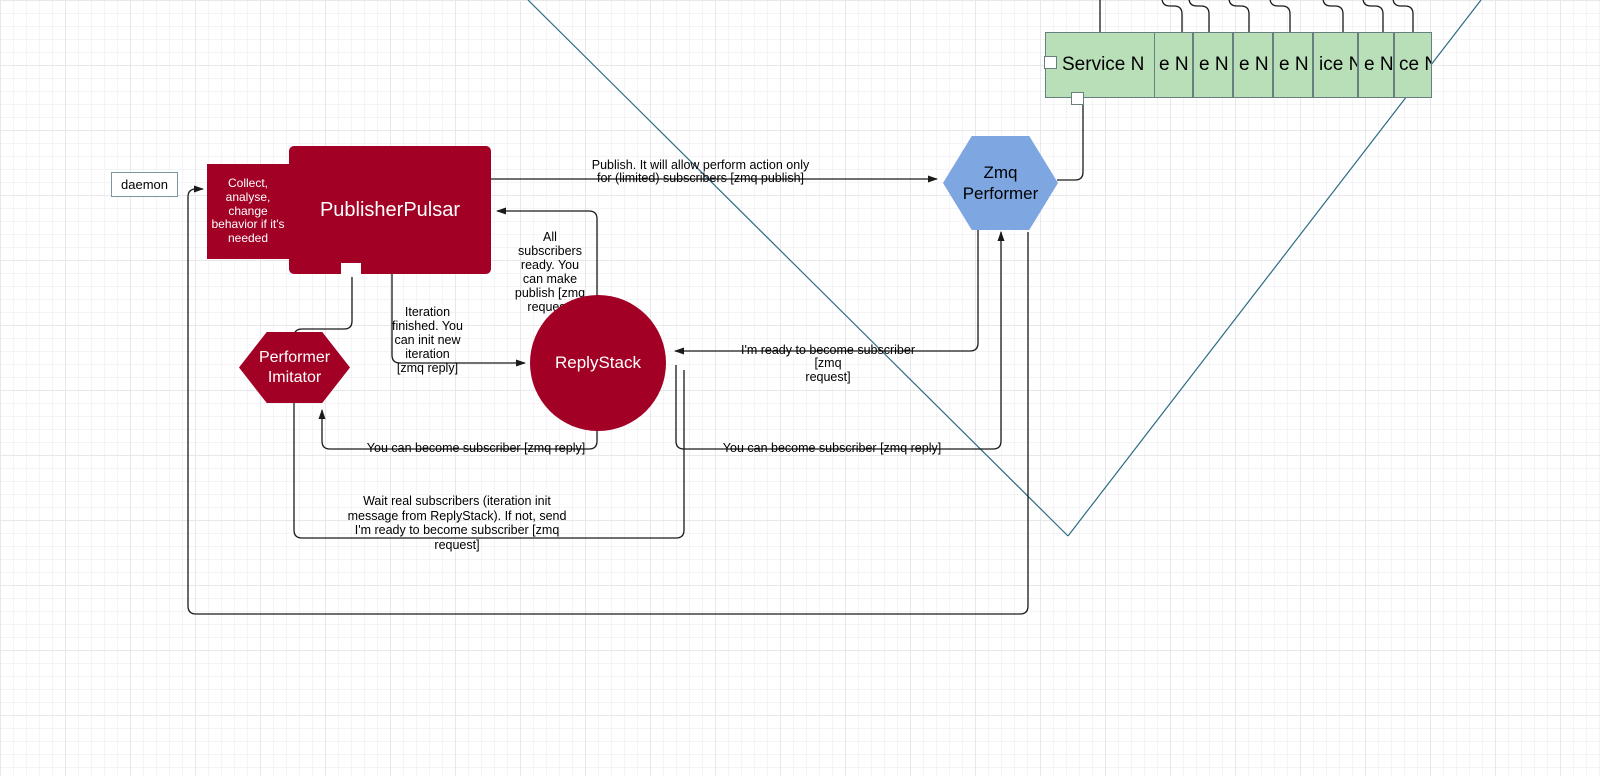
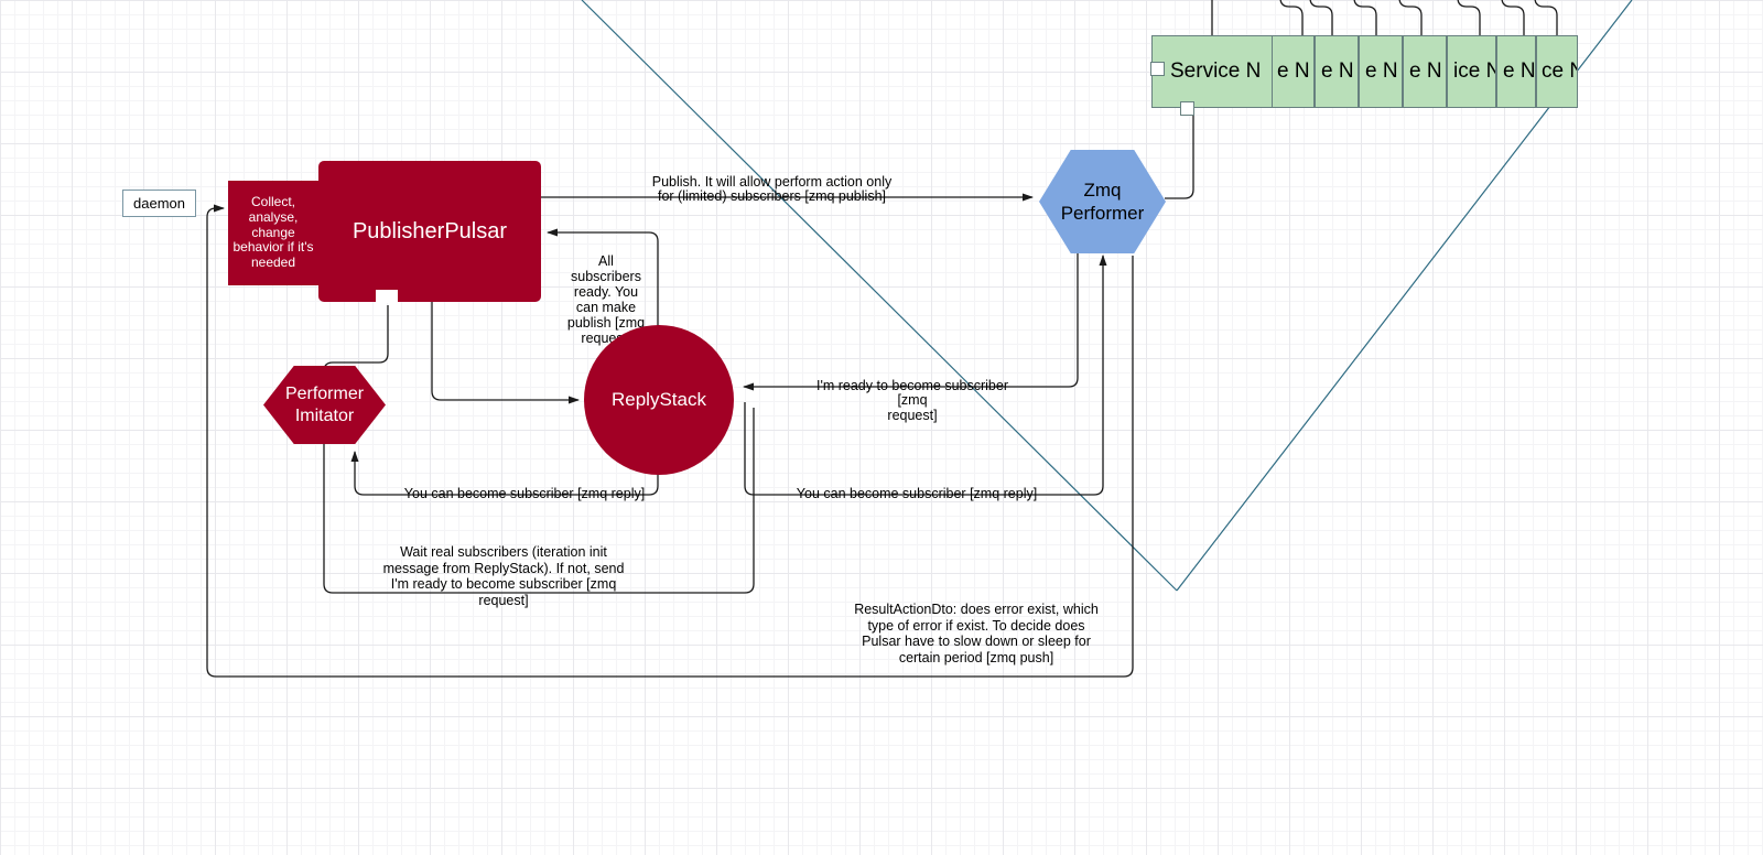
  Service N
  e N
  e N
  e N
  e N
  ice N
  e N
  daemon
  Collect,
  analyse,
  change
  behavior if it's
  needed
  PublisherPulsar
  Performer
  Imitator
  ReplyStack
  Zmq
  Performer
  Publish. It will allow perform action only
  for (limited) subscribers [zmq publish]
  All
  subscribers
  ready. You
  can make
  publish [zmq
- Iteration
- finished. You
- can init new
- iteration
- [zmq reply]
  I'm ready to become subscriber [zmq
  request]
  You can become subscriber [zmq reply]
  You can become subscriber [zmq reply]
  Wait real subscribers (iteration init
  message from ReplyStack). If not, send
  I'm ready to become subscriber [zmq
  request]
+ ResultActionDto: does error exist, which
+ type of error if exist. To decide does
+ Pulsar have to slow down or sleep for
+ certain period [zmq push]
